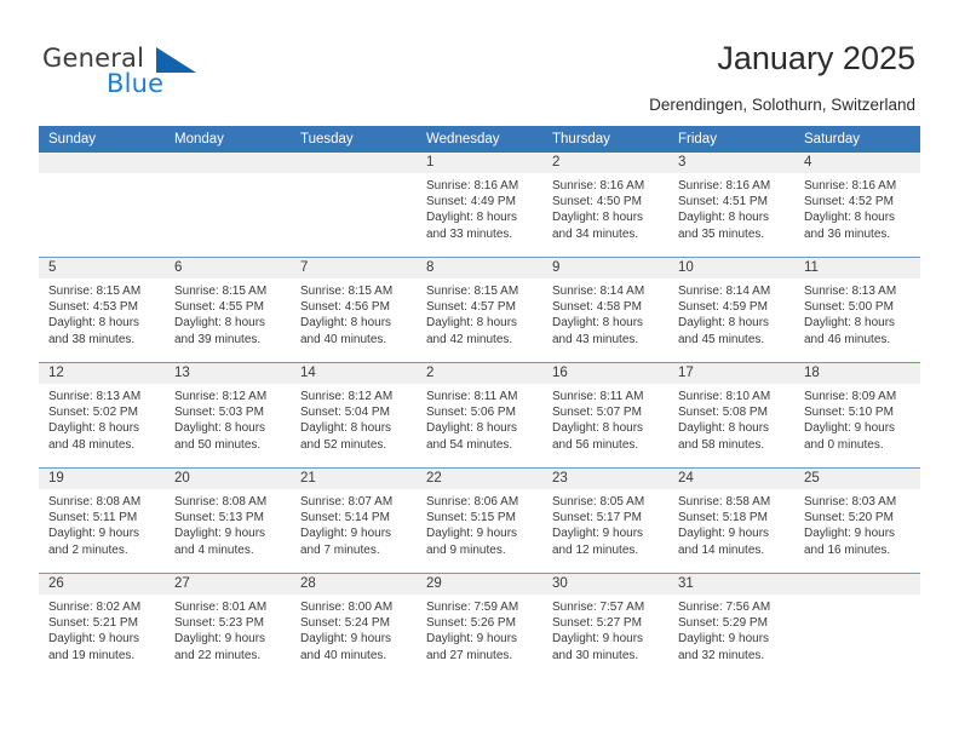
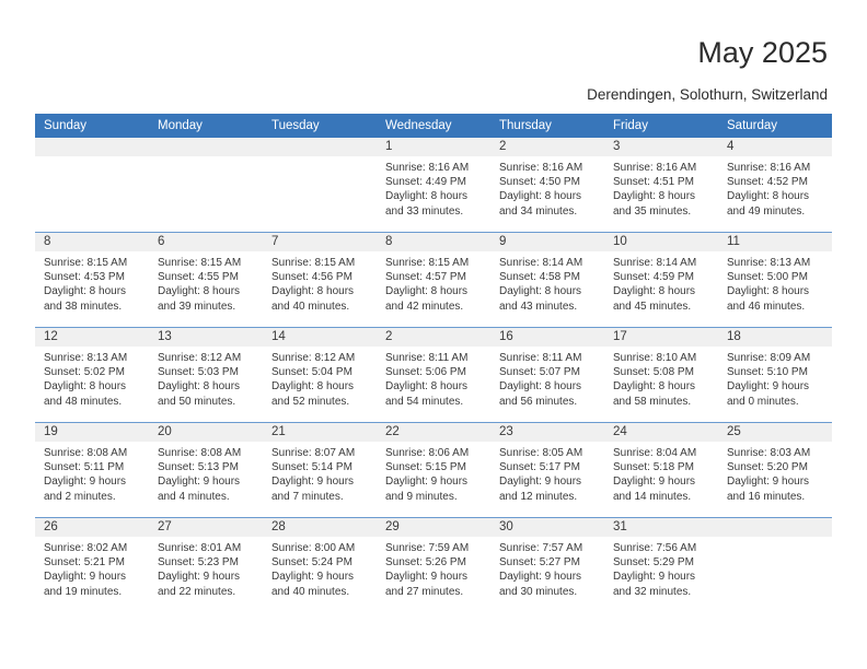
- General
- Blue
- January 2025
+ May 2025
  Derendingen, Solothurn, Switzerland
  Sunday	Monday	Tuesday	Wednesday	Thursday	Friday	Saturday
- 			1Sunrise: 8:16 AMSunset: 4:49 PMDaylight: 8 hoursand 33 minutes.	2Sunrise: 8:16 AMSunset: 4:50 PMDaylight: 8 hoursand 34 minutes.	3Sunrise: 8:16 AMSunset: 4:51 PMDaylight: 8 hoursand 35 minutes.	4Sunrise: 8:16 AMSunset: 4:52 PMDaylight: 8 hoursand 36 minutes.
+ 			1Sunrise: 8:16 AMSunset: 4:49 PMDaylight: 8 hoursand 33 minutes.	2Sunrise: 8:16 AMSunset: 4:50 PMDaylight: 8 hoursand 34 minutes.	3Sunrise: 8:16 AMSunset: 4:51 PMDaylight: 8 hoursand 35 minutes.	4Sunrise: 8:16 AMSunset: 4:52 PMDaylight: 8 hoursand 49 minutes.
- 5Sunrise: 8:15 AMSunset: 4:53 PMDaylight: 8 hoursand 38 minutes.	6Sunrise: 8:15 AMSunset: 4:55 PMDaylight: 8 hoursand 39 minutes.	7Sunrise: 8:15 AMSunset: 4:56 PMDaylight: 8 hoursand 40 minutes.	8Sunrise: 8:15 AMSunset: 4:57 PMDaylight: 8 hoursand 42 minutes.	9Sunrise: 8:14 AMSunset: 4:58 PMDaylight: 8 hoursand 43 minutes.	10Sunrise: 8:14 AMSunset: 4:59 PMDaylight: 8 hoursand 45 minutes.	11Sunrise: 8:13 AMSunset: 5:00 PMDaylight: 8 hoursand 46 minutes.
+ 8Sunrise: 8:15 AMSunset: 4:53 PMDaylight: 8 hoursand 38 minutes.	6Sunrise: 8:15 AMSunset: 4:55 PMDaylight: 8 hoursand 39 minutes.	7Sunrise: 8:15 AMSunset: 4:56 PMDaylight: 8 hoursand 40 minutes.	8Sunrise: 8:15 AMSunset: 4:57 PMDaylight: 8 hoursand 42 minutes.	9Sunrise: 8:14 AMSunset: 4:58 PMDaylight: 8 hoursand 43 minutes.	10Sunrise: 8:14 AMSunset: 4:59 PMDaylight: 8 hoursand 45 minutes.	11Sunrise: 8:13 AMSunset: 5:00 PMDaylight: 8 hoursand 46 minutes.
  12Sunrise: 8:13 AMSunset: 5:02 PMDaylight: 8 hoursand 48 minutes.	13Sunrise: 8:12 AMSunset: 5:03 PMDaylight: 8 hoursand 50 minutes.	14Sunrise: 8:12 AMSunset: 5:04 PMDaylight: 8 hoursand 52 minutes.	2Sunrise: 8:11 AMSunset: 5:06 PMDaylight: 8 hoursand 54 minutes.	16Sunrise: 8:11 AMSunset: 5:07 PMDaylight: 8 hoursand 56 minutes.	17Sunrise: 8:10 AMSunset: 5:08 PMDaylight: 8 hoursand 58 minutes.	18Sunrise: 8:09 AMSunset: 5:10 PMDaylight: 9 hoursand 0 minutes.
- 19Sunrise: 8:08 AMSunset: 5:11 PMDaylight: 9 hoursand 2 minutes.	20Sunrise: 8:08 AMSunset: 5:13 PMDaylight: 9 hoursand 4 minutes.	21Sunrise: 8:07 AMSunset: 5:14 PMDaylight: 9 hoursand 7 minutes.	22Sunrise: 8:06 AMSunset: 5:15 PMDaylight: 9 hoursand 9 minutes.	23Sunrise: 8:05 AMSunset: 5:17 PMDaylight: 9 hoursand 12 minutes.	24Sunrise: 8:58 AMSunset: 5:18 PMDaylight: 9 hoursand 14 minutes.	25Sunrise: 8:03 AMSunset: 5:20 PMDaylight: 9 hoursand 16 minutes.
+ 19Sunrise: 8:08 AMSunset: 5:11 PMDaylight: 9 hoursand 2 minutes.	20Sunrise: 8:08 AMSunset: 5:13 PMDaylight: 9 hoursand 4 minutes.	21Sunrise: 8:07 AMSunset: 5:14 PMDaylight: 9 hoursand 7 minutes.	22Sunrise: 8:06 AMSunset: 5:15 PMDaylight: 9 hoursand 9 minutes.	23Sunrise: 8:05 AMSunset: 5:17 PMDaylight: 9 hoursand 12 minutes.	24Sunrise: 8:04 AMSunset: 5:18 PMDaylight: 9 hoursand 14 minutes.	25Sunrise: 8:03 AMSunset: 5:20 PMDaylight: 9 hoursand 16 minutes.
  26Sunrise: 8:02 AMSunset: 5:21 PMDaylight: 9 hoursand 19 minutes.	27Sunrise: 8:01 AMSunset: 5:23 PMDaylight: 9 hoursand 22 minutes.	28Sunrise: 8:00 AMSunset: 5:24 PMDaylight: 9 hoursand 40 minutes.	29Sunrise: 7:59 AMSunset: 5:26 PMDaylight: 9 hoursand 27 minutes.	30Sunrise: 7:57 AMSunset: 5:27 PMDaylight: 9 hoursand 30 minutes.	31Sunrise: 7:56 AMSunset: 5:29 PMDaylight: 9 hoursand 32 minutes.
